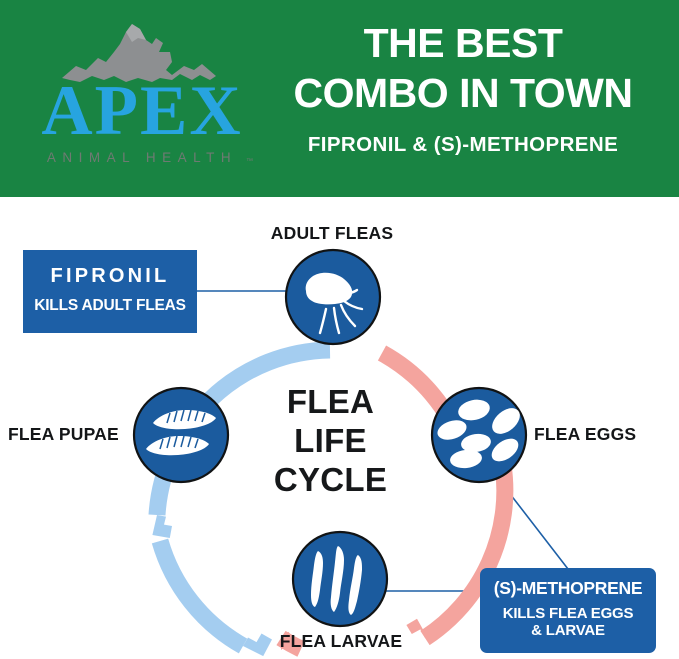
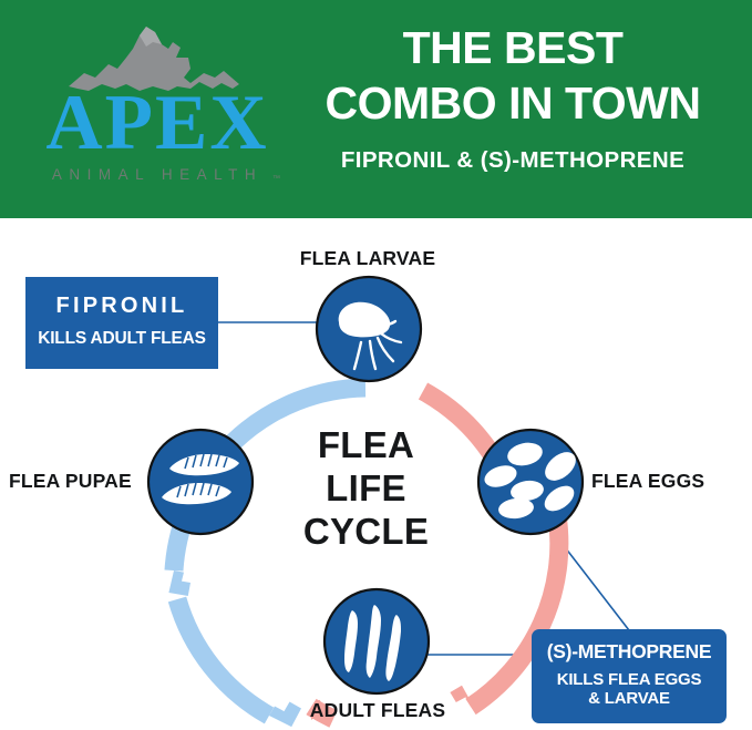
  APEX
  ANIMAL HEALTH
  THE BEST
  COMBO IN TOWN
  FIPRONIL & (S)-METHOPRENE
  FLEA
  LIFE CYCLE
- ADULT FLEAS
+ FLEA LARVAE
  FLEA EGGS
- FLEA LARVAE
+ ADULT FLEAS
  FLEA PUPAE
  FIPRONIL
  KILLS ADULT FLEAS
  (S)-METHOPRENE
  KILLS FLEA EGGS
  & LARVAE
